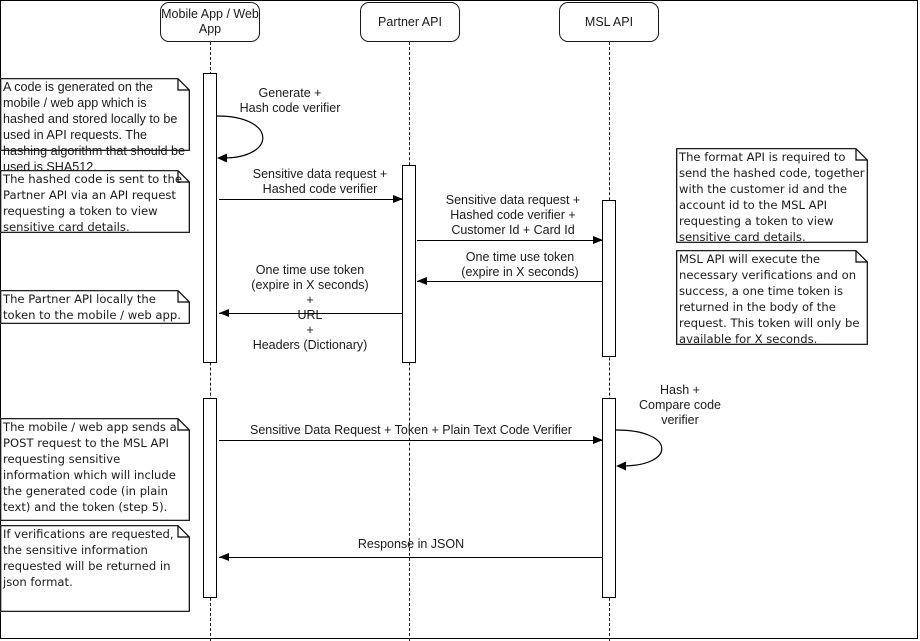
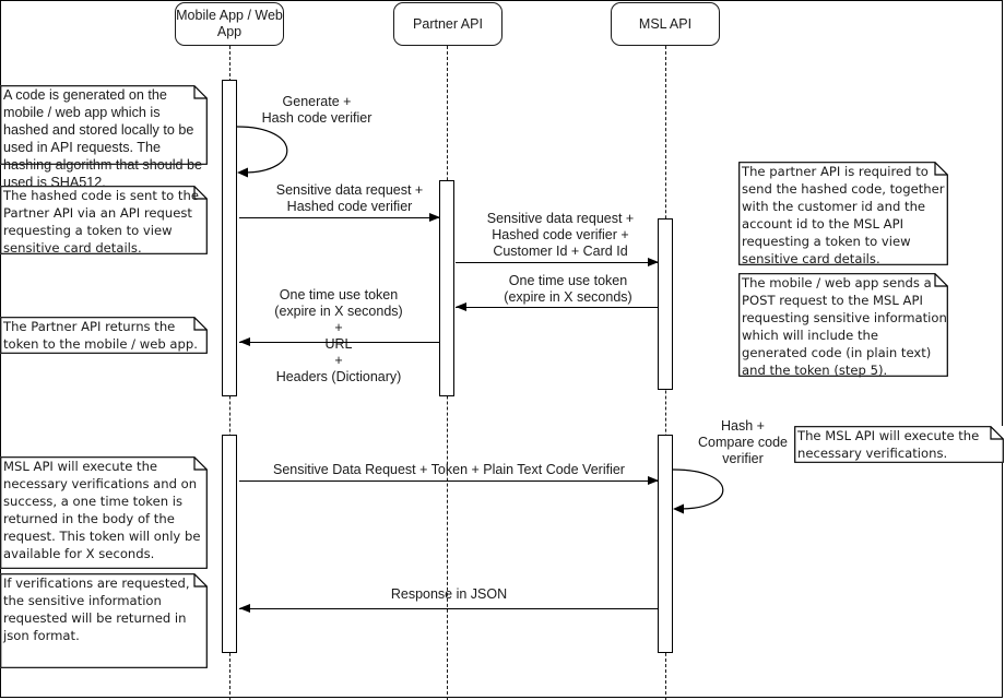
  Mobile App / Web App
  Partner API
  MSL API
  Generate +
  Hash code verifier
  Sensitive data request +
  Hashed code verifier
  Sensitive data request +
  Hashed code verifier +
  Customer Id + Card Id
  One time use token
  (expire in X seconds)
  One time use token
  (expire in X seconds)
  +
  URL
  +
  Headers (Dictionary)
  Sensitive Data Request + Token + Plain Text Code Verifier
  Hash +
  Compare code
  verifier
  Response in JSON
  A code is generated on the mobile / web app which is hashed and stored locally to be used in API requests. The hashing algorithm that should be used is SHA512.
  The hashed code is sent to the Partner API via an API request requesting a token to view sensitive card details.
- The format API is required to send the hashed code, together with the customer id and the account id to the MSL API requesting a token to view sensitive card details.
+ The partner API is required to send the hashed code, together with the customer id and the account id to the MSL API requesting a token to view sensitive card details.
- MSL API will execute the necessary verifications and on success, a one time token is returned in the body of the request. This token will only be available for X seconds.
+ The mobile / web app sends a POST request to the MSL API requesting sensitive information which will include the generated code (in plain text) and the token (step 5).
- The Partner API locally the token to the mobile / web app.
+ The Partner API returns the token to the mobile / web app.
- The mobile / web app sends a POST request to the MSL API requesting sensitive information which will include the generated code (in plain text) and the token (step 5).
+ MSL API will execute the necessary verifications and on success, a one time token is returned in the body of the request. This token will only be available for X seconds.
+ The MSL API will execute the necessary verifications.
  If verifications are requested, the sensitive information requested will be returned in json format.
